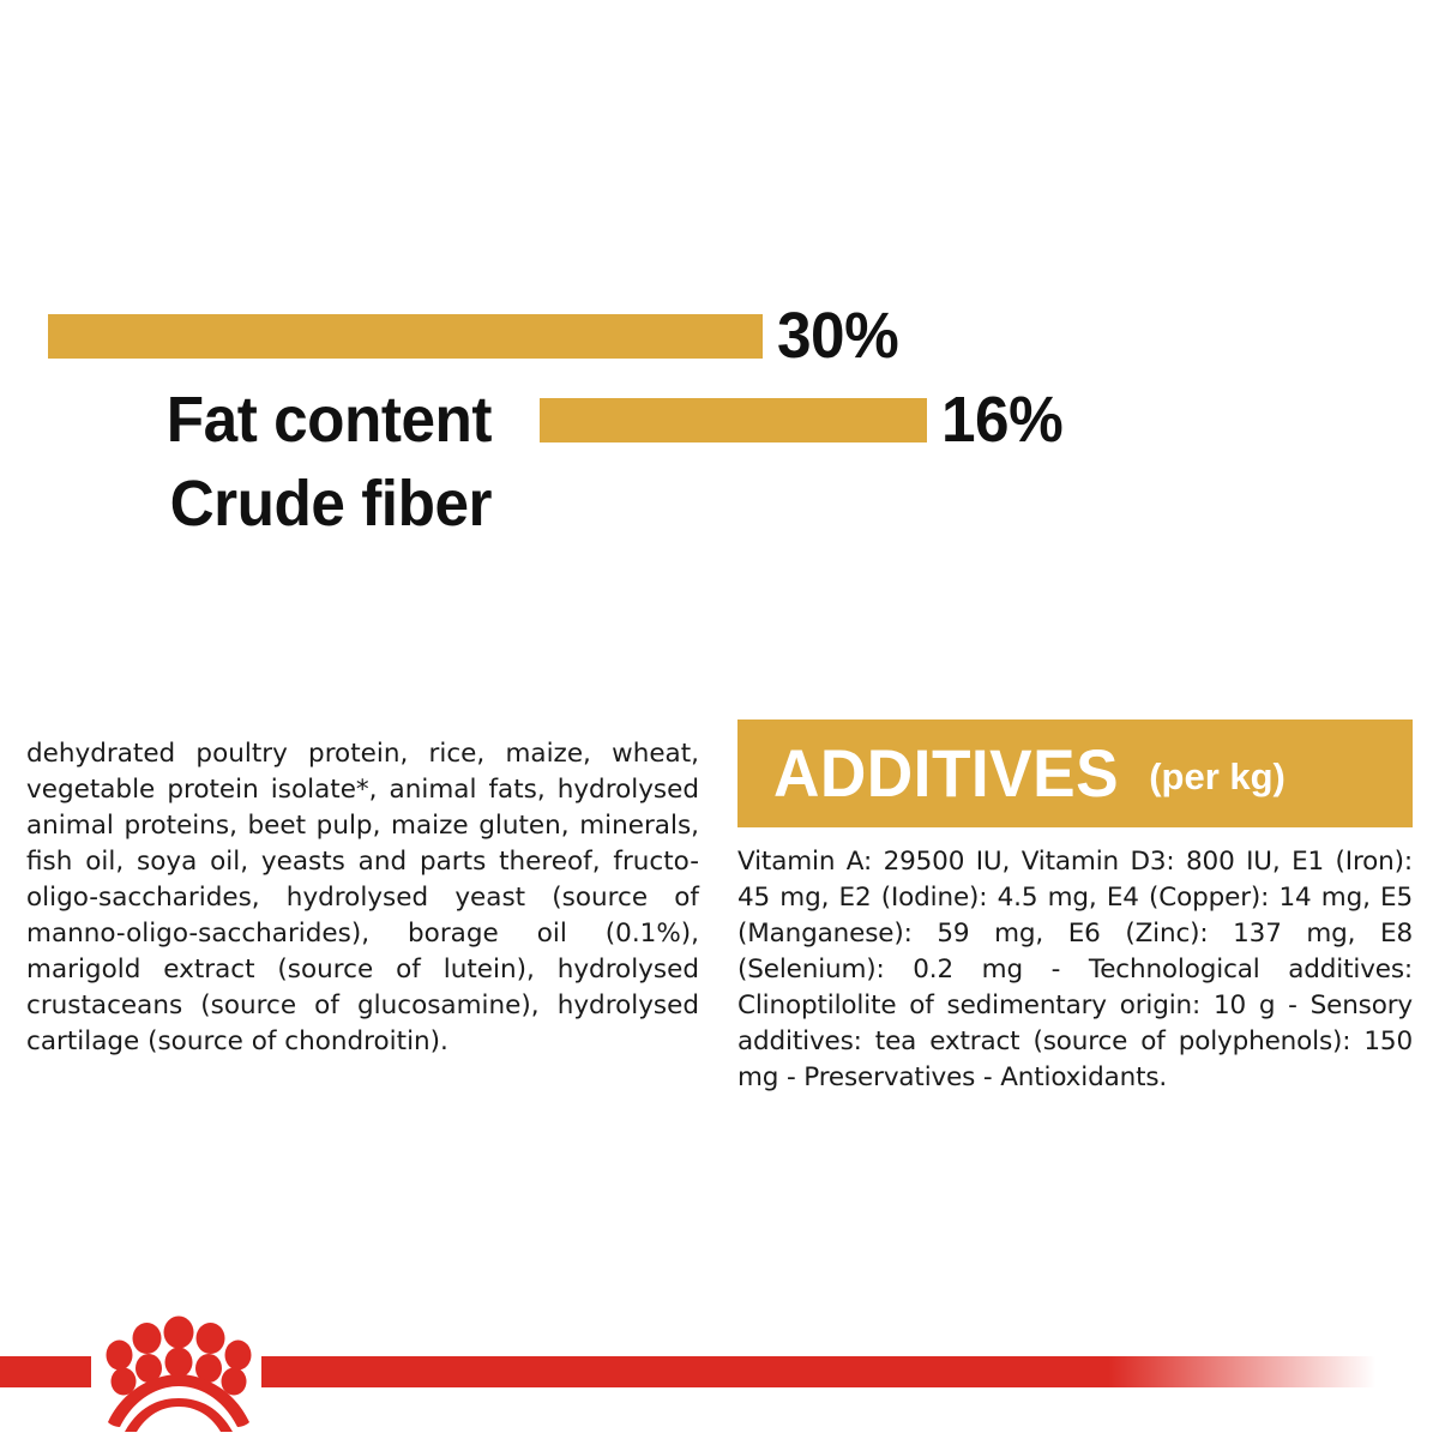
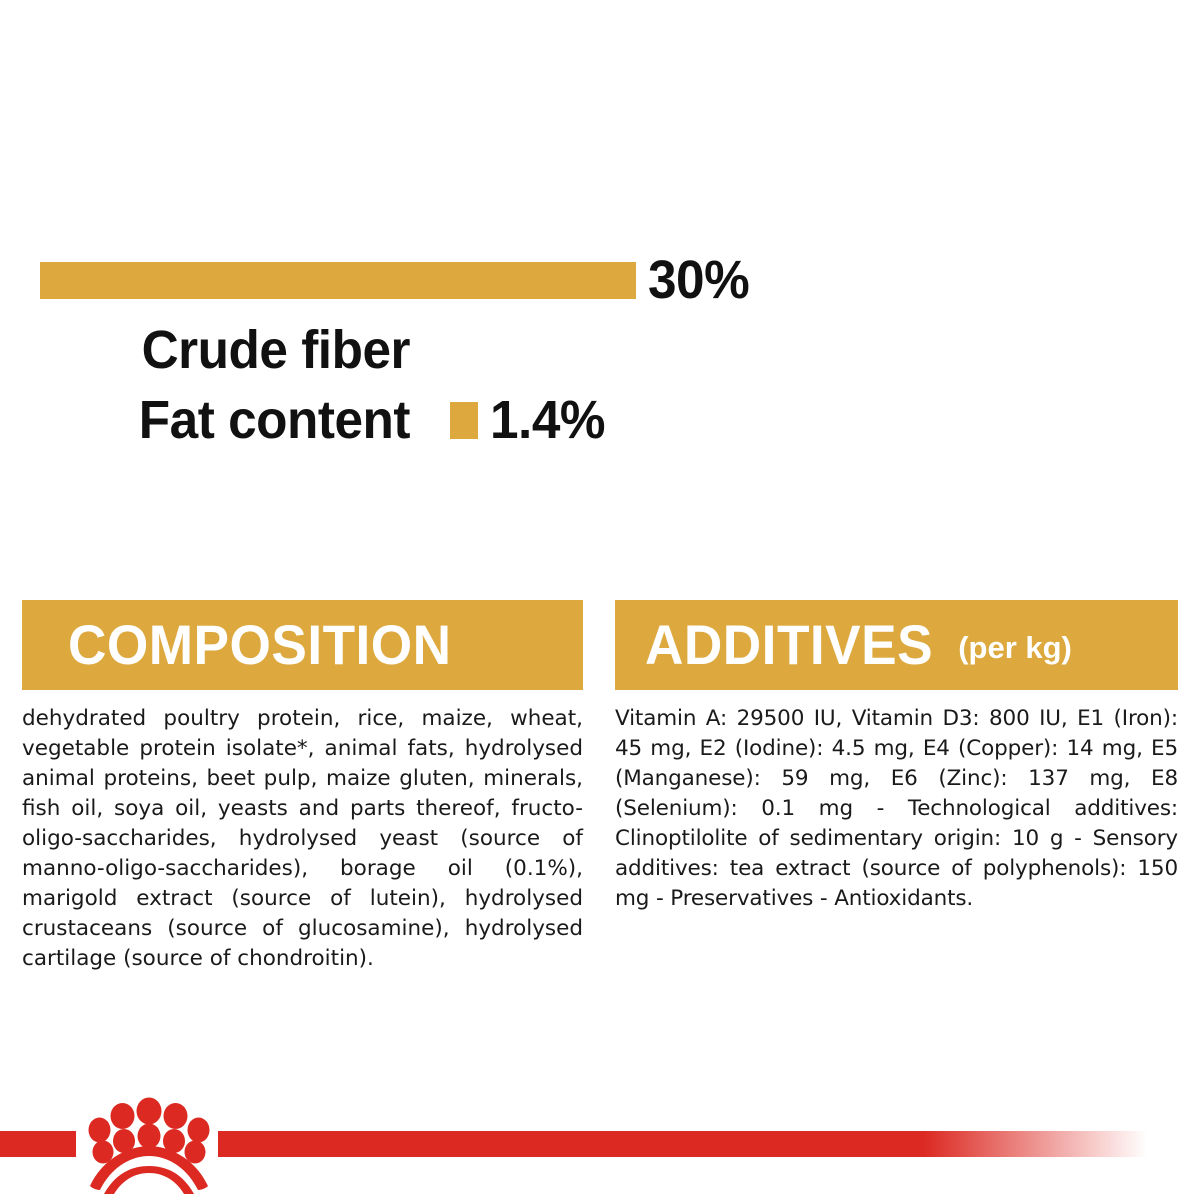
  30%
- Fat content
+ Crude fiber
- 16%
- Crude fiber
+ Fat content
+ 1.4%
+ COMPOSITION
  dehydrated poultry protein, rice, maize, wheat, vegetable protein isolate*, animal fats, hydrolysed animal proteins, beet pulp, maize gluten, minerals, fish oil, soya oil, yeasts and parts thereof, fructo-oligo-saccharides, hydrolysed yeast (source of manno-oligo-saccharides), borage oil (0.1%), marigold extract (source of lutein), hydrolysed crustaceans (source of glucosamine), hydrolysed cartilage (source of chondroitin).
  ADDITIVES
  (per kg)
- Vitamin A: 29500 IU, Vitamin D3: 800 IU, E1 (Iron): 45 mg, E2 (Iodine): 4.5 mg, E4 (Copper): 14 mg, E5 (Manganese): 59 mg, E6 (Zinc): 137 mg, E8 (Selenium): 0.2 mg - Technological additives: Clinoptilolite of sedimentary origin: 10 g - Sensory additives: tea extract (source of polyphenols): 150 mg - Preservatives - Antioxidants.
+ Vitamin A: 29500 IU, Vitamin D3: 800 IU, E1 (Iron): 45 mg, E2 (Iodine): 4.5 mg, E4 (Copper): 14 mg, E5 (Manganese): 59 mg, E6 (Zinc): 137 mg, E8 (Selenium): 0.1 mg - Technological additives: Clinoptilolite of sedimentary origin: 10 g - Sensory additives: tea extract (source of polyphenols): 150 mg - Preservatives - Antioxidants.
